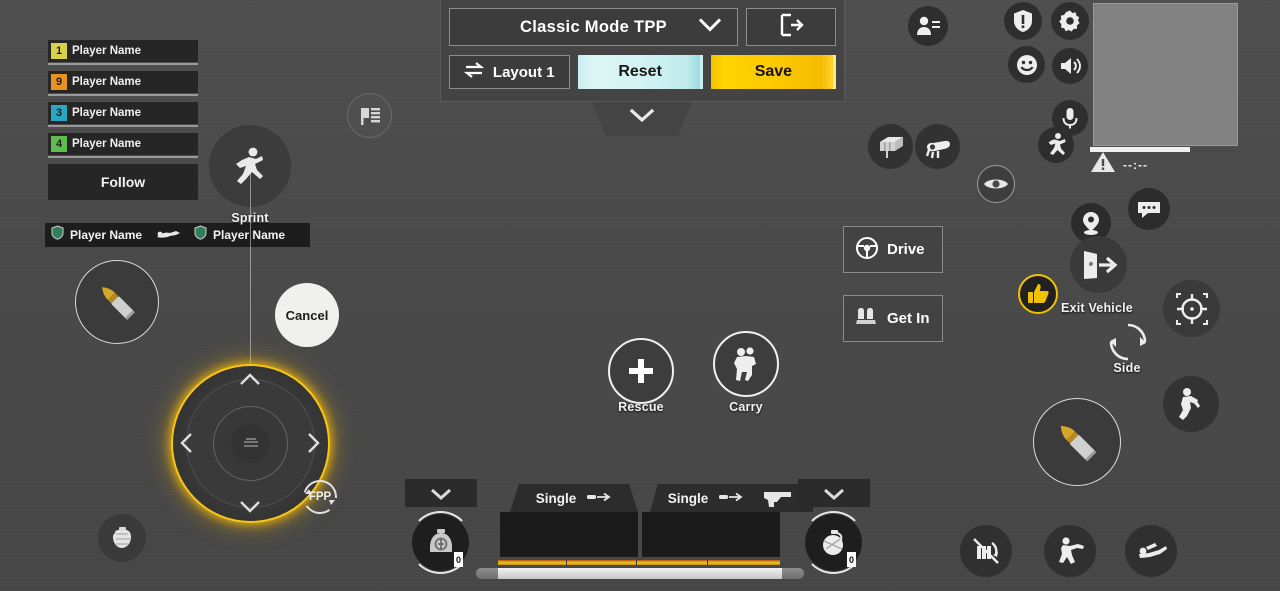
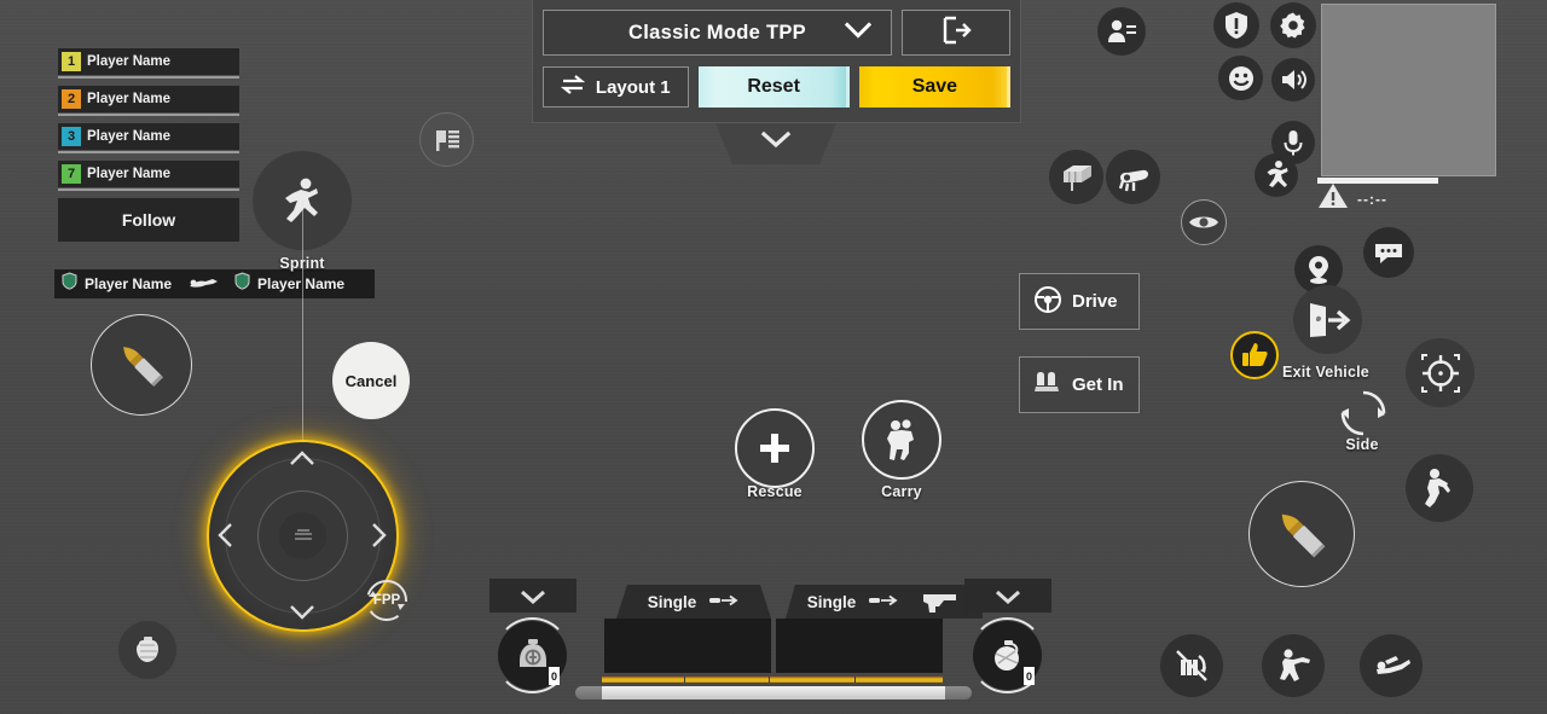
  Classic Mode TPP
  Layout 1
  Reset
  Save
  1
  Player Name
- 9
+ 2
  Player Name
  3
  Player Name
- 4
+ 7
  Player Name
  Follow
  Player Name
  Player Name
  Sprint
  Cancel
  FPP
  Rescue
  Carry
  Drive
  Get In
  Exit Vehicle
  Side
  --:--
  0
  Single
  Single
  0
